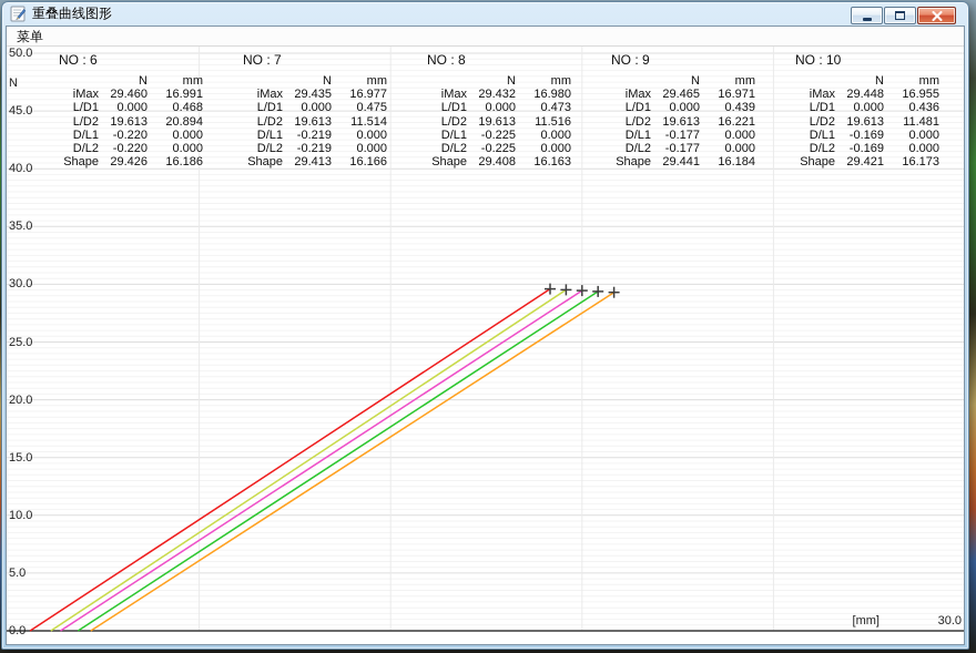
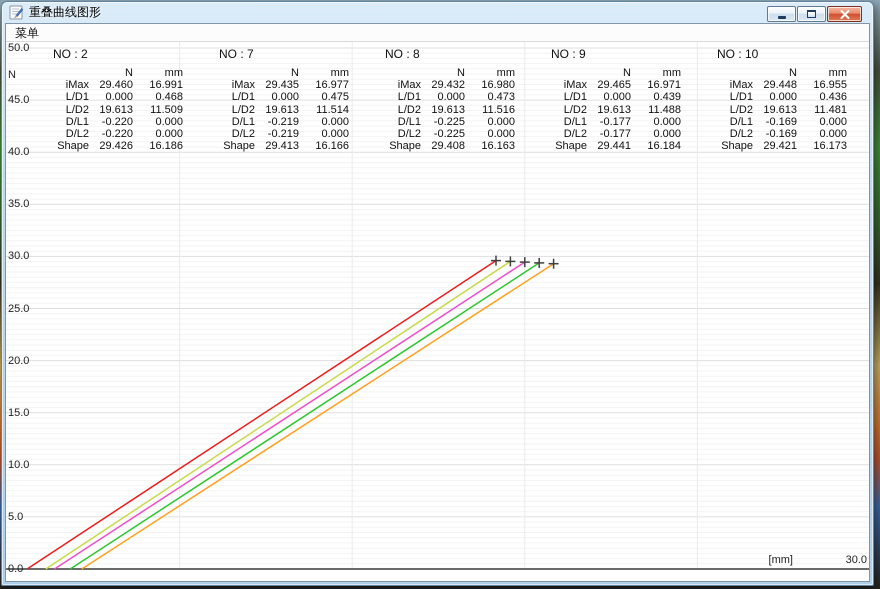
  重叠曲线图形
  菜单
  N
  50.0
  45.0
  40.0
  35.0
  30.0
  25.0
  20.0
  15.0
  10.0
  5.0
  0.0
  [mm]
  30.0
- NO : 6
+ NO : 2
  N
  mm
  iMax
  29.460
  16.991
  L/D1
  0.000
  0.468
  L/D2
  19.613
- 20.894
+ 11.509
  D/L1
  -0.220
  0.000
  D/L2
  -0.220
  0.000
  Shape
  29.426
  16.186
  NO : 7
  N
  mm
  iMax
  29.435
  16.977
  L/D1
  0.000
  0.475
  L/D2
  19.613
  11.514
  D/L1
  -0.219
  0.000
  D/L2
  -0.219
  0.000
  Shape
  29.413
  16.166
  NO : 8
  N
  mm
  iMax
  29.432
  16.980
  L/D1
  0.000
  0.473
  L/D2
  19.613
  11.516
  D/L1
  -0.225
  0.000
  D/L2
  -0.225
  0.000
  Shape
  29.408
  16.163
  NO : 9
  N
  mm
  iMax
  29.465
  16.971
  L/D1
  0.000
  0.439
  L/D2
  19.613
- 16.221
+ 11.488
  D/L1
  -0.177
  0.000
  D/L2
  -0.177
  0.000
  Shape
  29.441
  16.184
  NO : 10
  N
  mm
  iMax
  29.448
  16.955
  L/D1
  0.000
  0.436
  L/D2
  19.613
  11.481
  D/L1
  -0.169
  0.000
  D/L2
  -0.169
  0.000
  Shape
  29.421
  16.173
